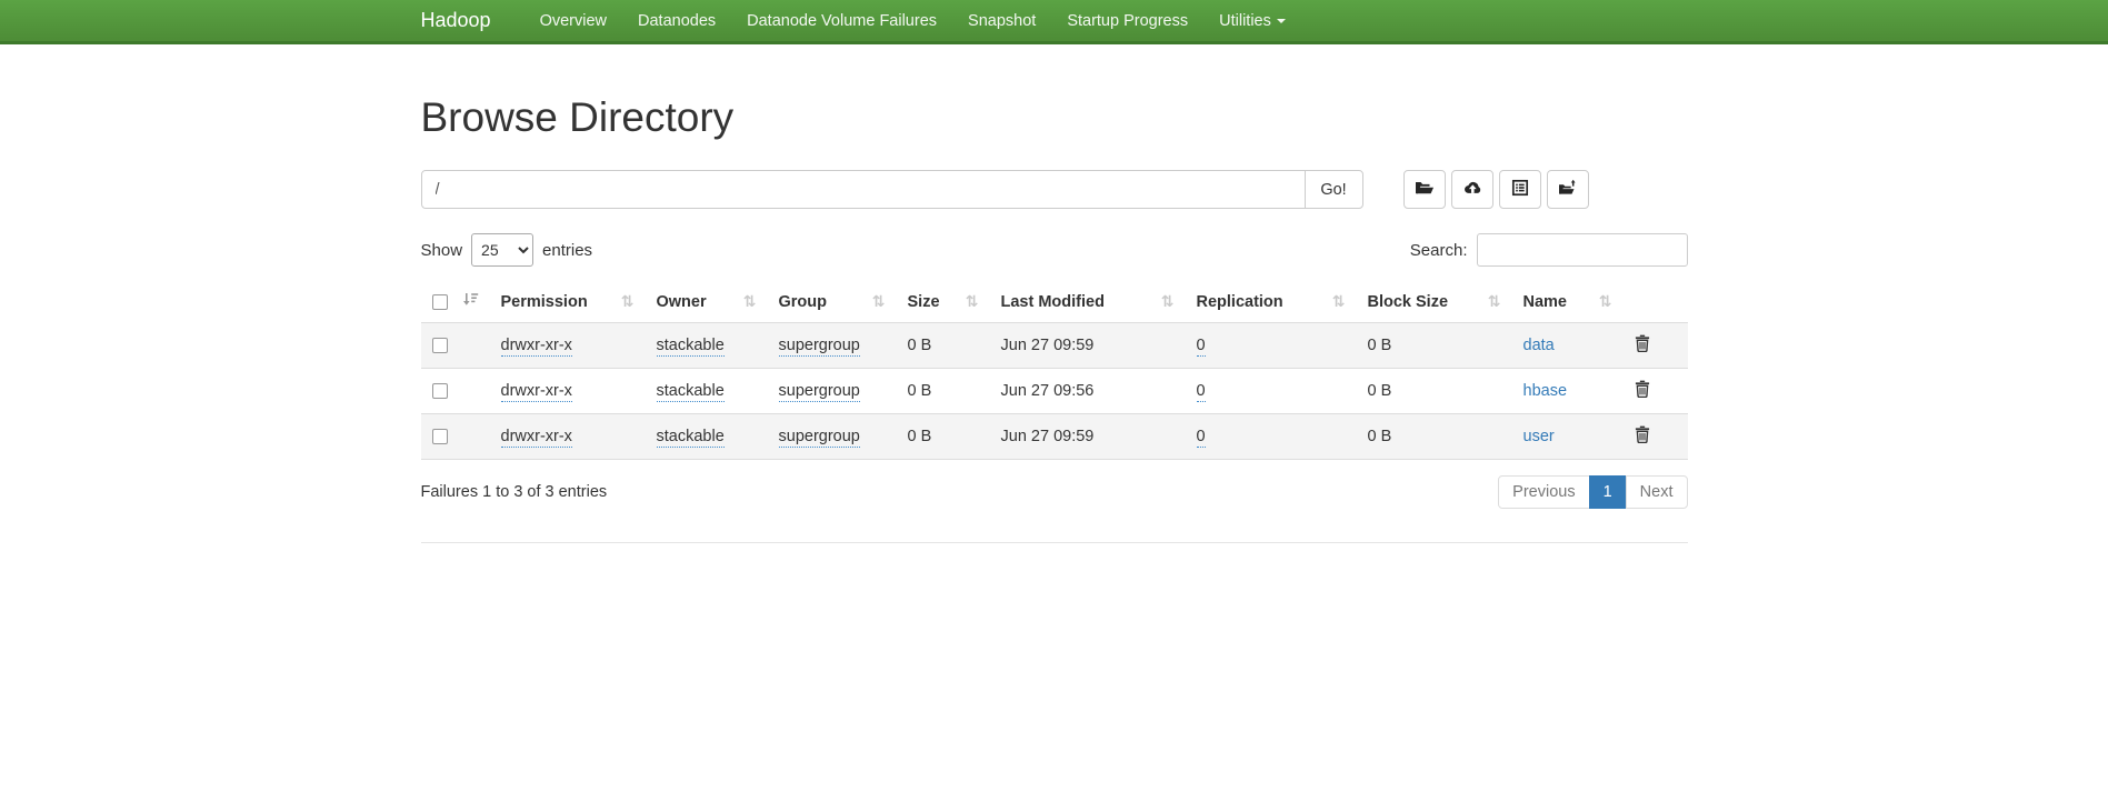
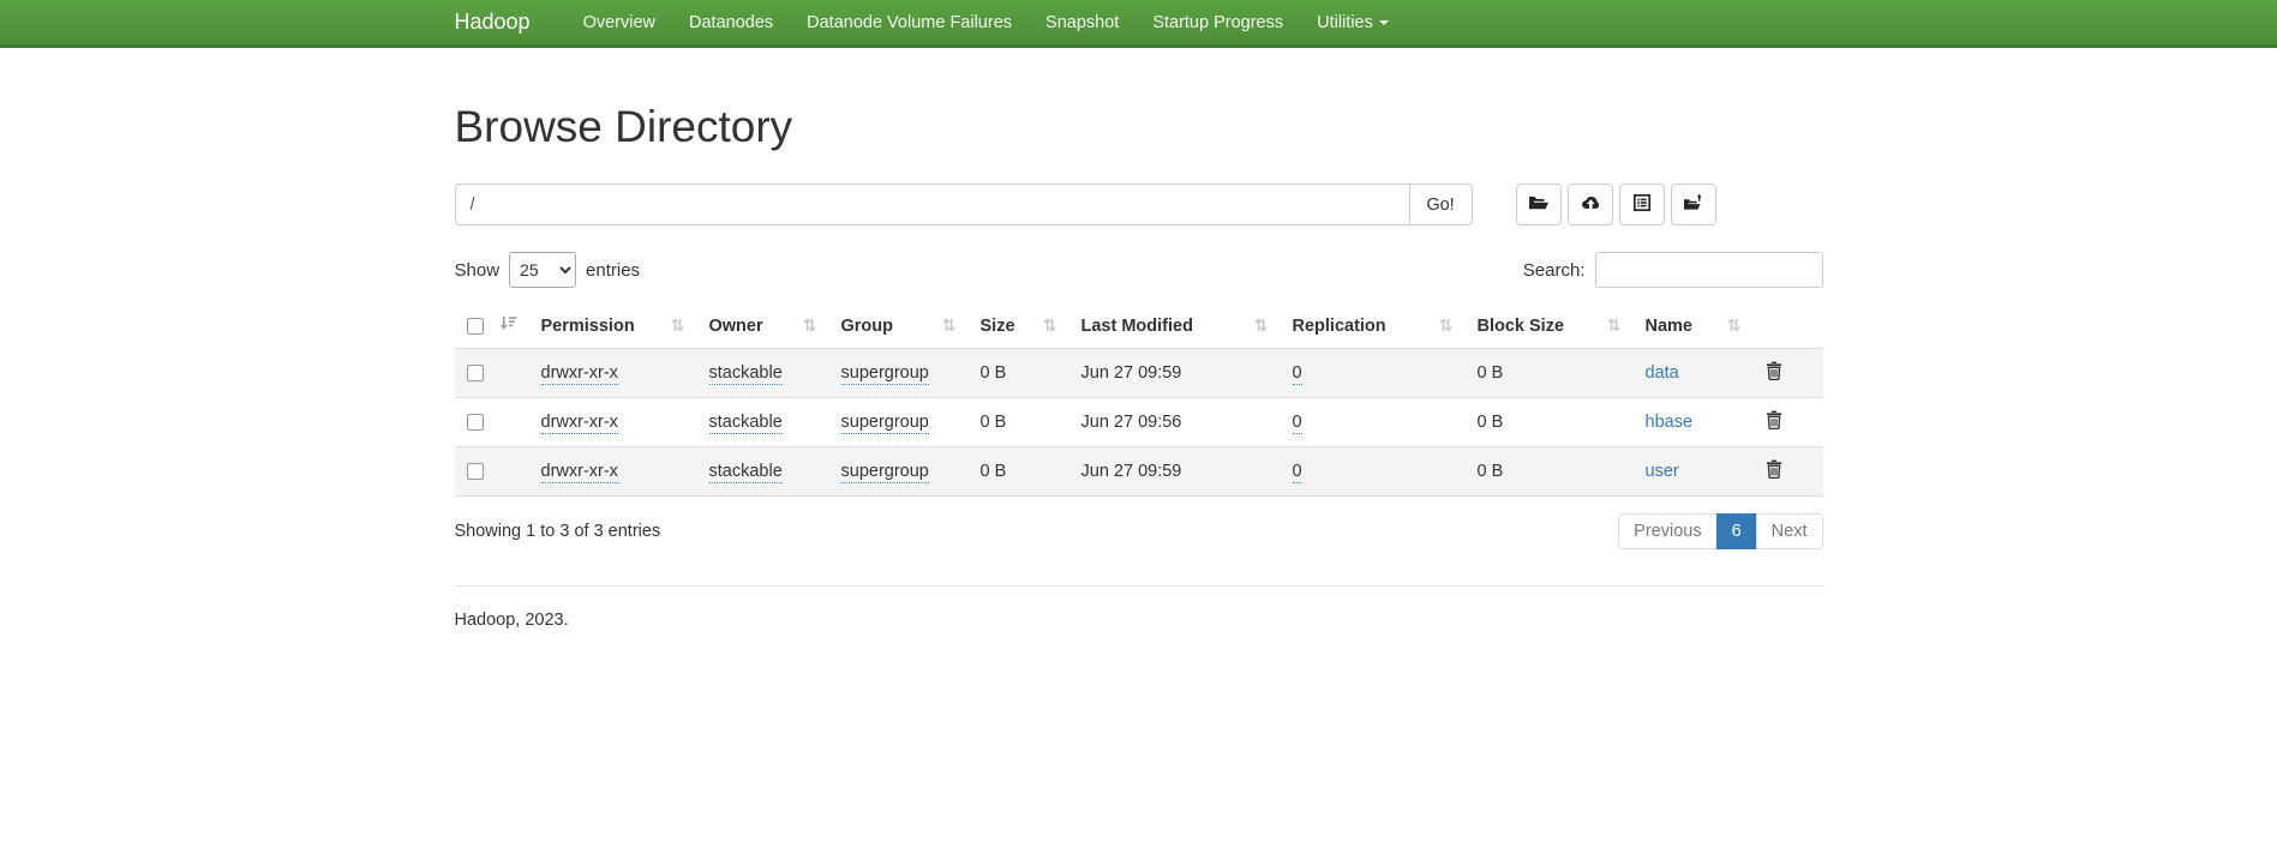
  Hadoop
  Overview
  Datanodes
  Datanode Volume Failures
  Snapshot
  Startup Progress
  Utilities
  Browse Directory
  /
  Go!
  Show
  25
  entries
  Search:
  	Permission ⇅	Owner ⇅	Group ⇅	Size ⇅	Last Modified ⇅	Replication ⇅	Block Size ⇅	Name ⇅
  	drwxr-xr-x	stackable	supergroup	0 B	Jun 27 09:59	0	0 B	data
  	drwxr-xr-x	stackable	supergroup	0 B	Jun 27 09:56	0	0 B	hbase
  	drwxr-xr-x	stackable	supergroup	0 B	Jun 27 09:59	0	0 B	user
- Failures 1 to 3 of 3 entries
+ Showing 1 to 3 of 3 entries
  Previous
- 1
+ 6
  Next
+ Hadoop, 2023.
